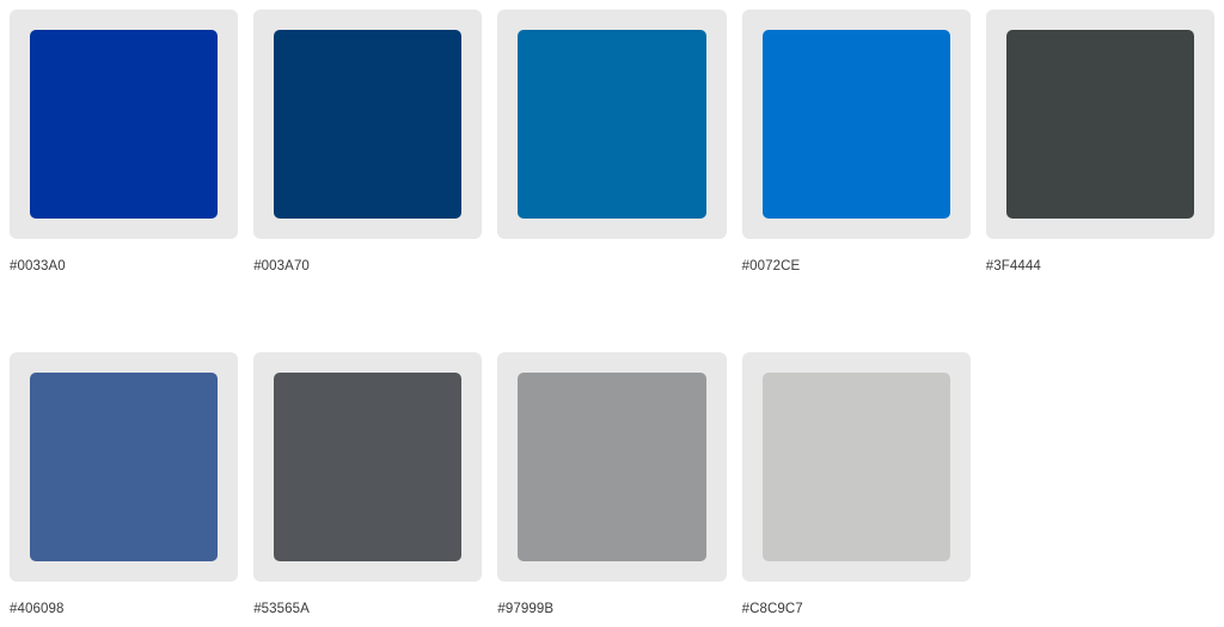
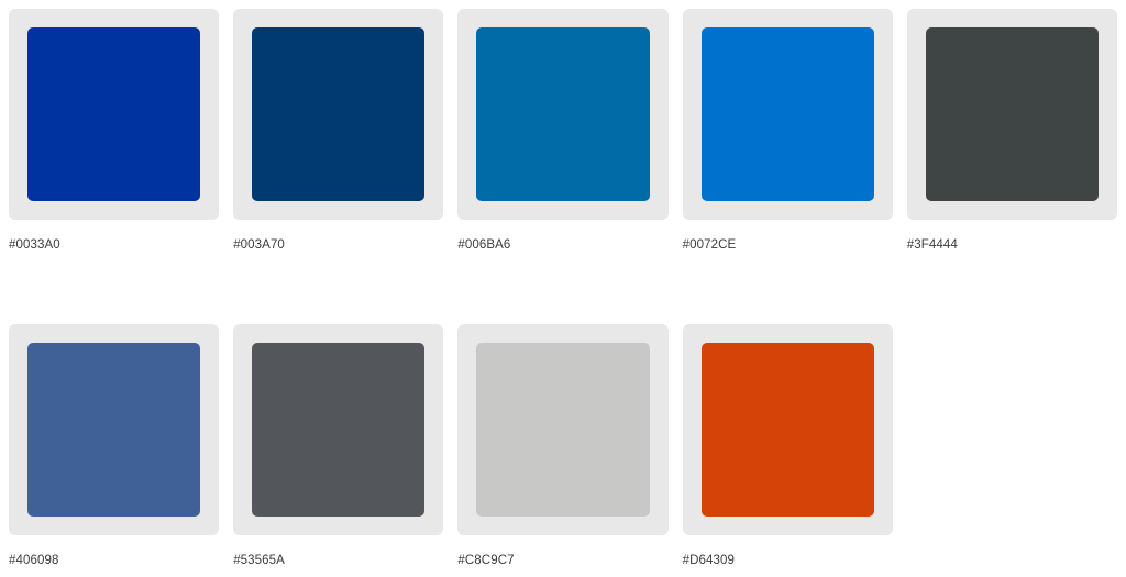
  #0033A0
  #003A70
+ #006BA6
  #0072CE
  #3F4444
  #406098
  #53565A
- #97999B
  #C8C9C7
+ #D64309
